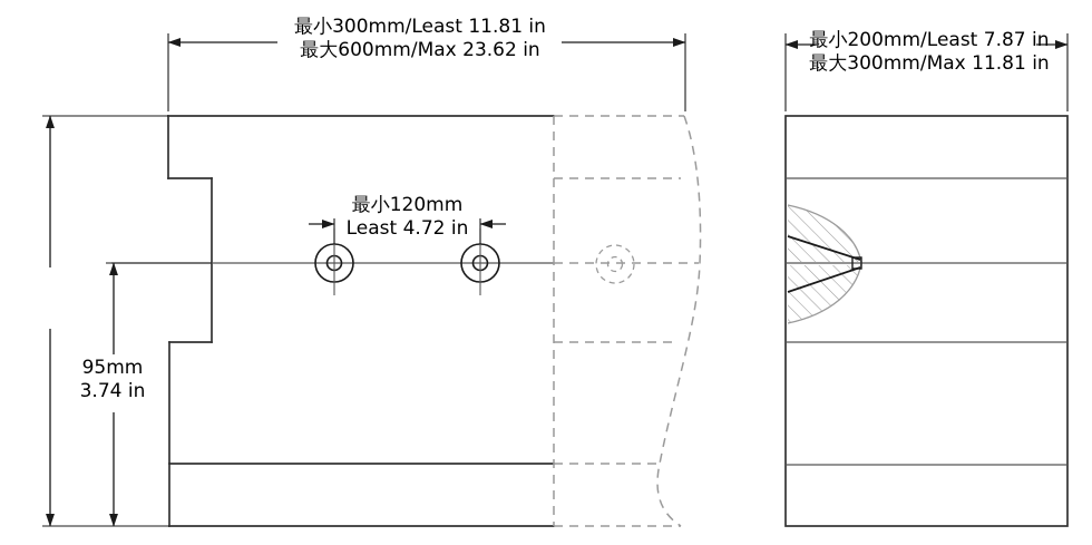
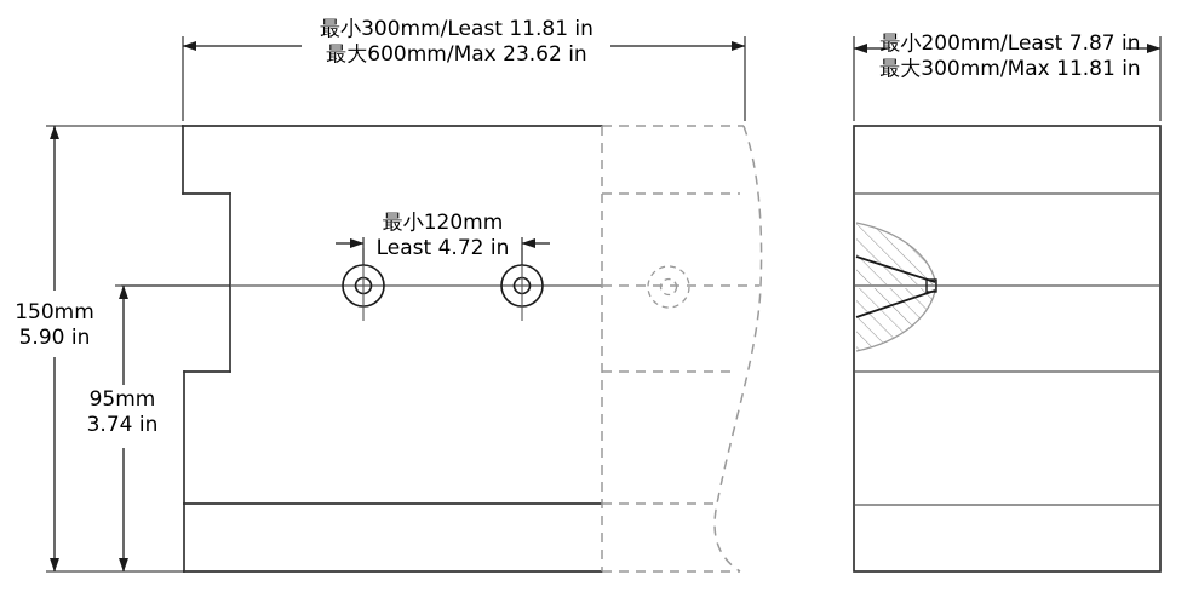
  最小300mm/Least 11.81 in
  最大600mm/Max 23.62 in
  最小200mm/Least 7.87 in
  最大300mm/Max 11.81 in
  最小120mm
  Least 4.72 in
+ 150mm
+ 5.90 in
  95mm
  3.74 in
